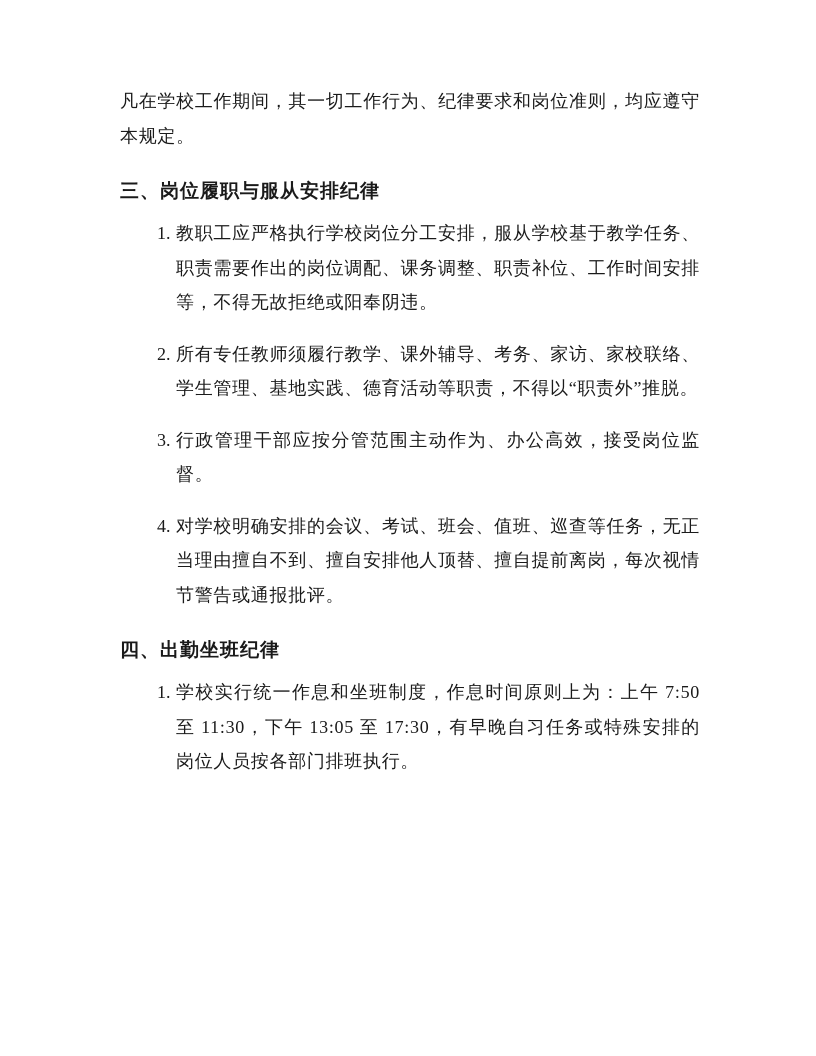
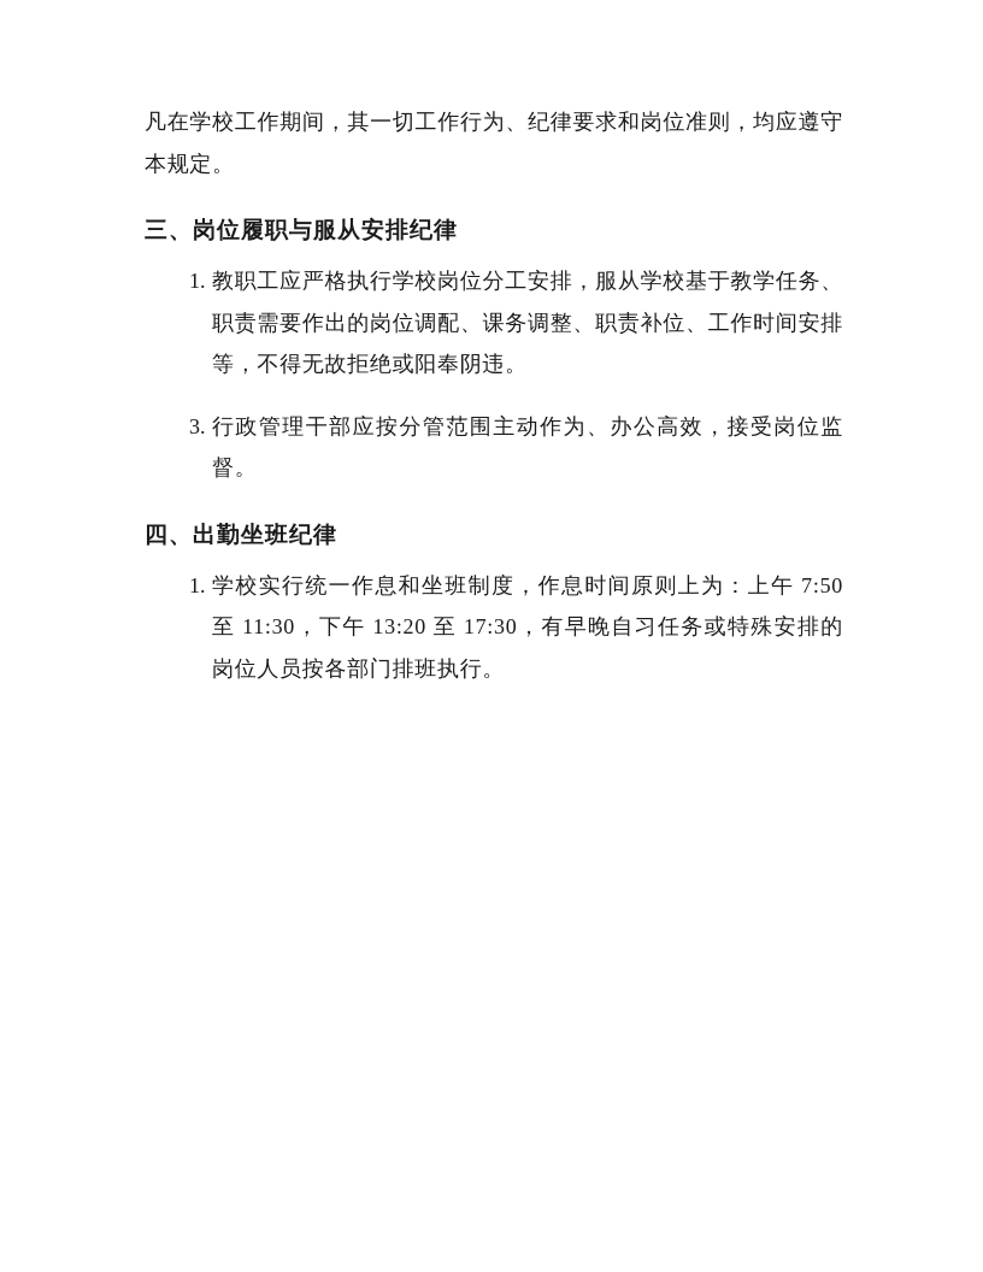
  凡在学校工作期间，其一切工作行为、纪律要求和岗位准则，均应遵守本规定。
  三、岗位履职与服从安排纪律
  1.
  教职工应严格执行学校岗位分工安排，服从学校基于教学任务、职责需要作出的岗位调配、课务调整、职责补位、工作时间安排等，不得无故拒绝或阳奉阴违。
- 2.
- 所有专任教师须履行教学、课外辅导、考务、家访、家校联络、学生管理、基地实践、德育活动等职责，不得以“职责外”推脱。
  3.
  行政管理干部应按分管范围主动作为、办公高效，接受岗位监督。
- 4.
- 对学校明确安排的会议、考试、班会、值班、巡查等任务，无正当理由擅自不到、擅自安排他人顶替、擅自提前离岗，每次视情节警告或通报批评。
  四、出勤坐班纪律
  1.
- 学校实行统一作息和坐班制度，作息时间原则上为：上午 7:50 至 11:30，下午 13:05 至 17:30，有早晚自习任务或特殊安排的岗位人员按各部门排班执行。
+ 学校实行统一作息和坐班制度，作息时间原则上为：上午 7:50 至 11:30，下午 13:20 至 17:30，有早晚自习任务或特殊安排的岗位人员按各部门排班执行。
